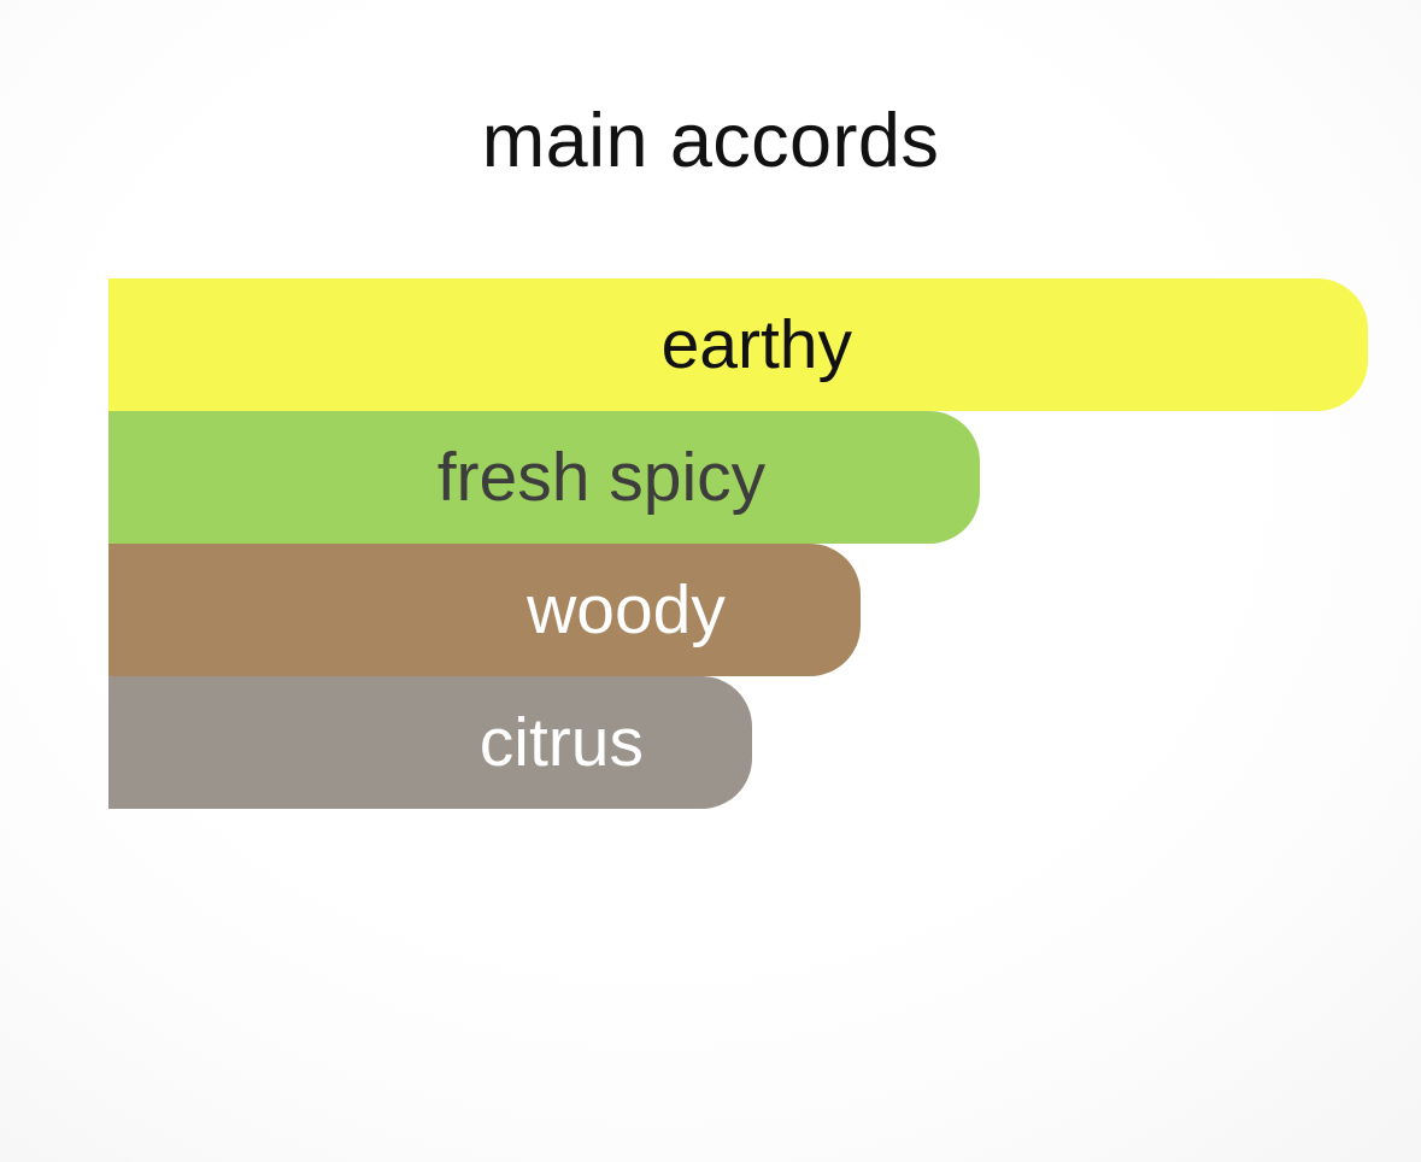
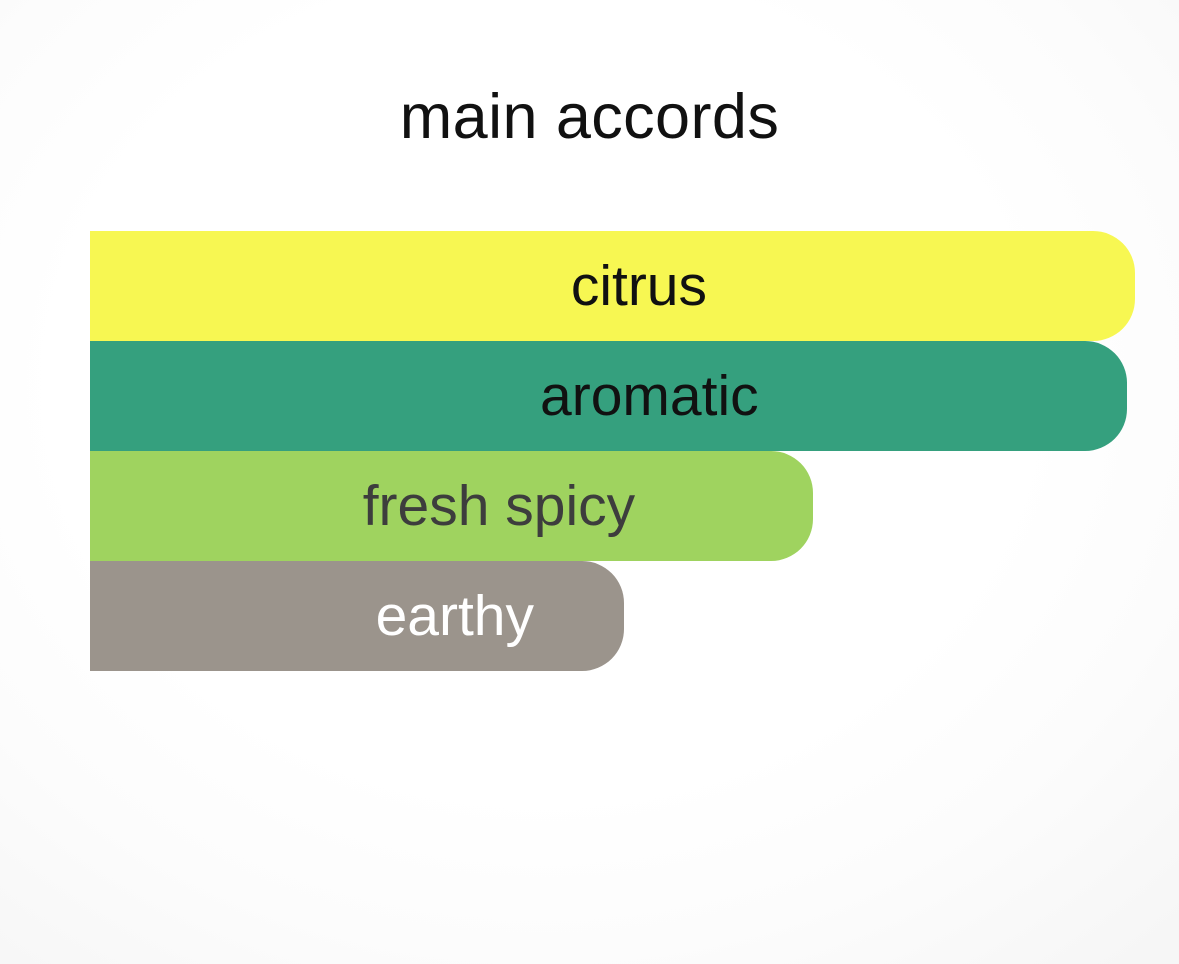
  main accords
- earthy
+ citrus
+ aromatic
  fresh spicy
- woody
- citrus
+ earthy
